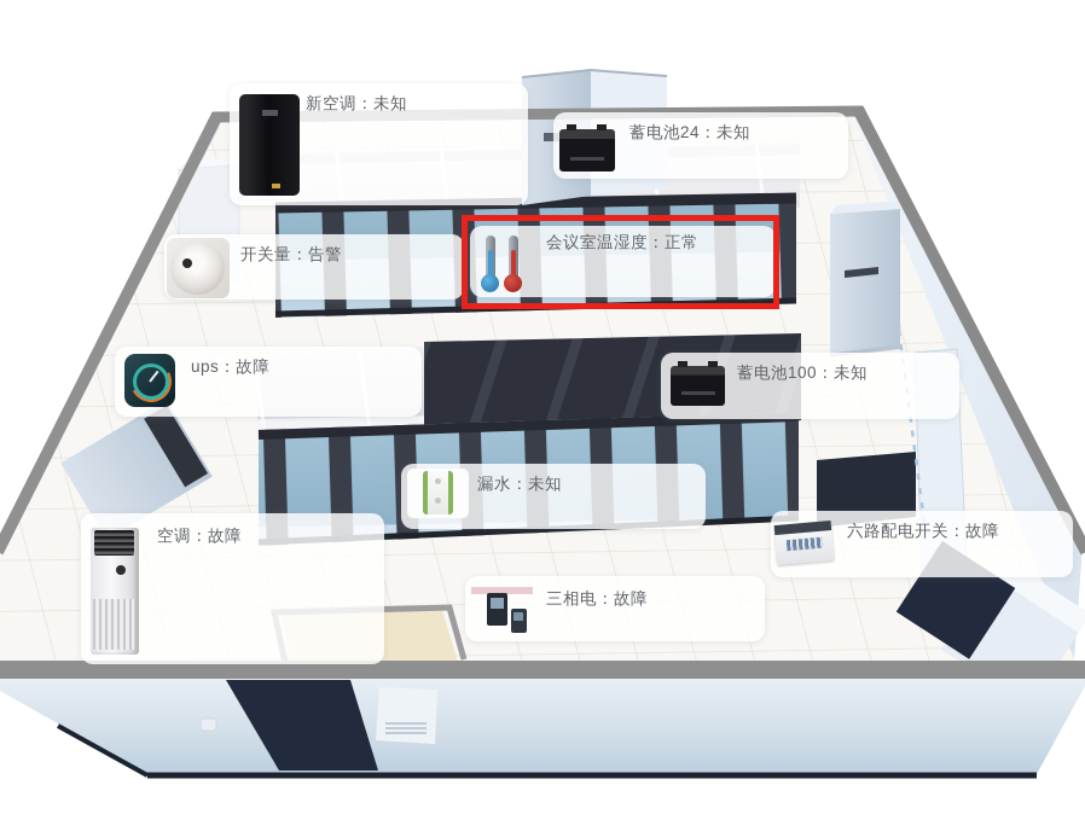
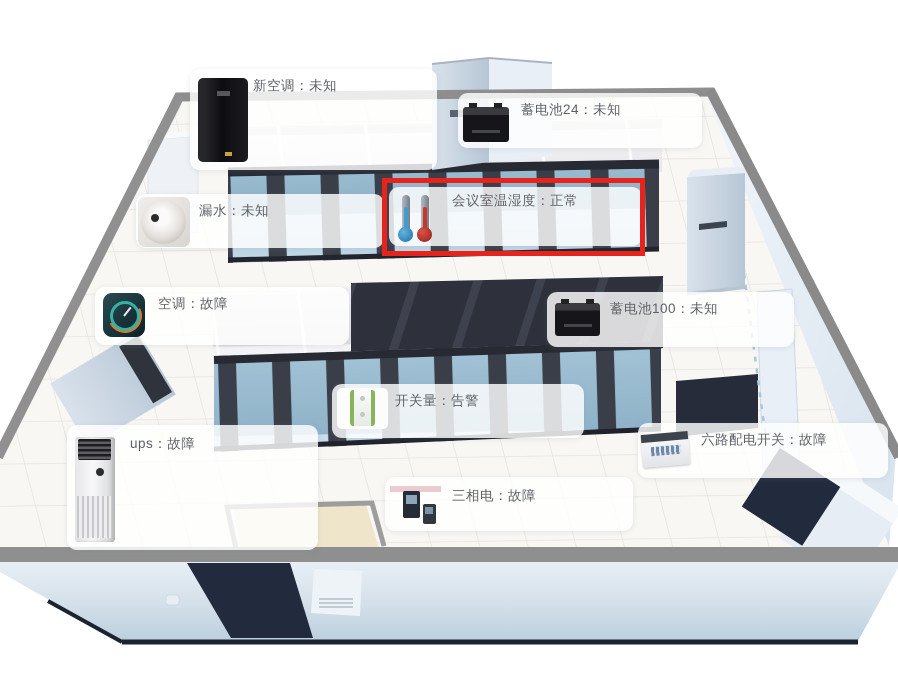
  新空调：未知
  蓄电池24：未知
  会议室温湿度：正常
- 开关量：告警
+ 漏水：未知
- ups：故障
+ 空调：故障
  蓄电池100：未知
- 漏水：未知
+ 开关量：告警
- 空调：故障
+ ups：故障
  六路配电开关：故障
  三相电：故障
